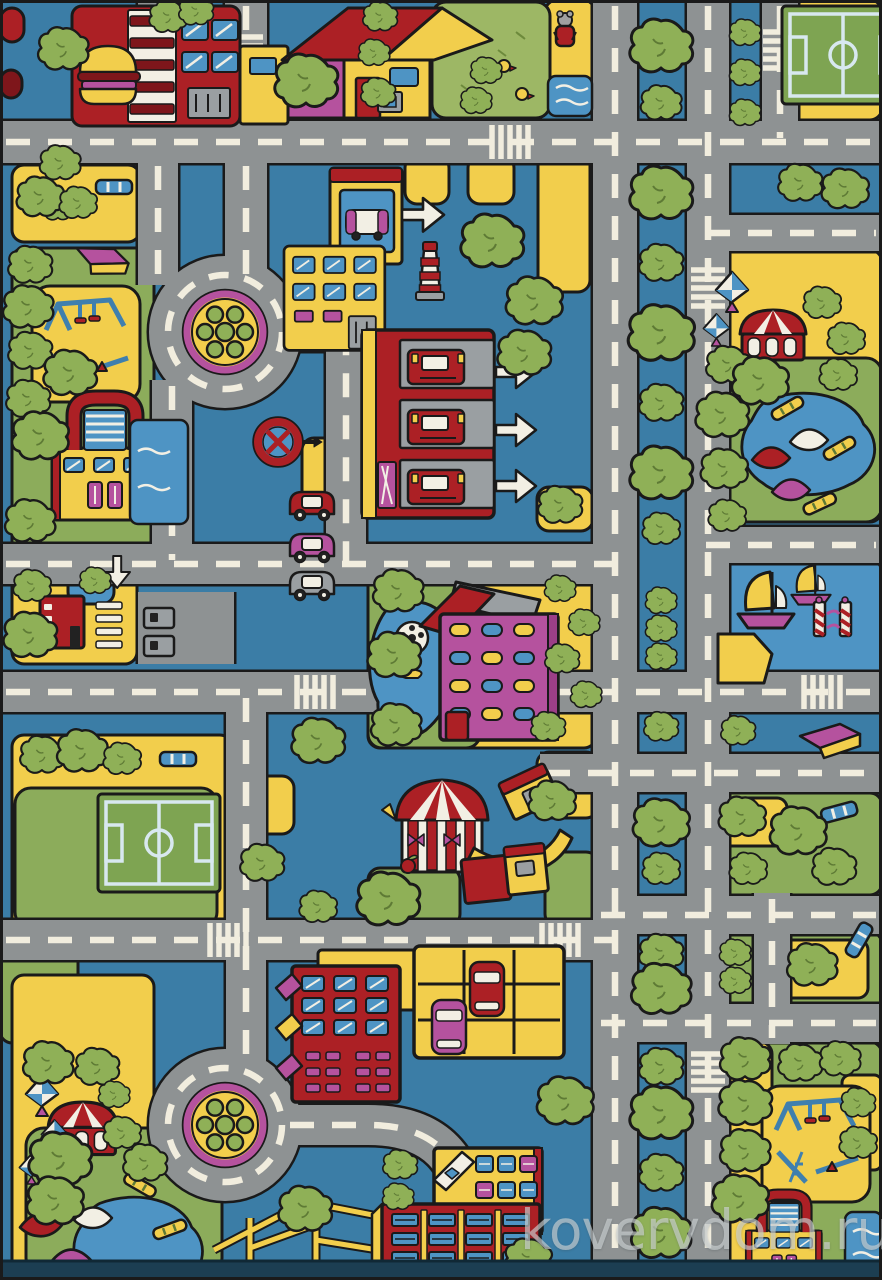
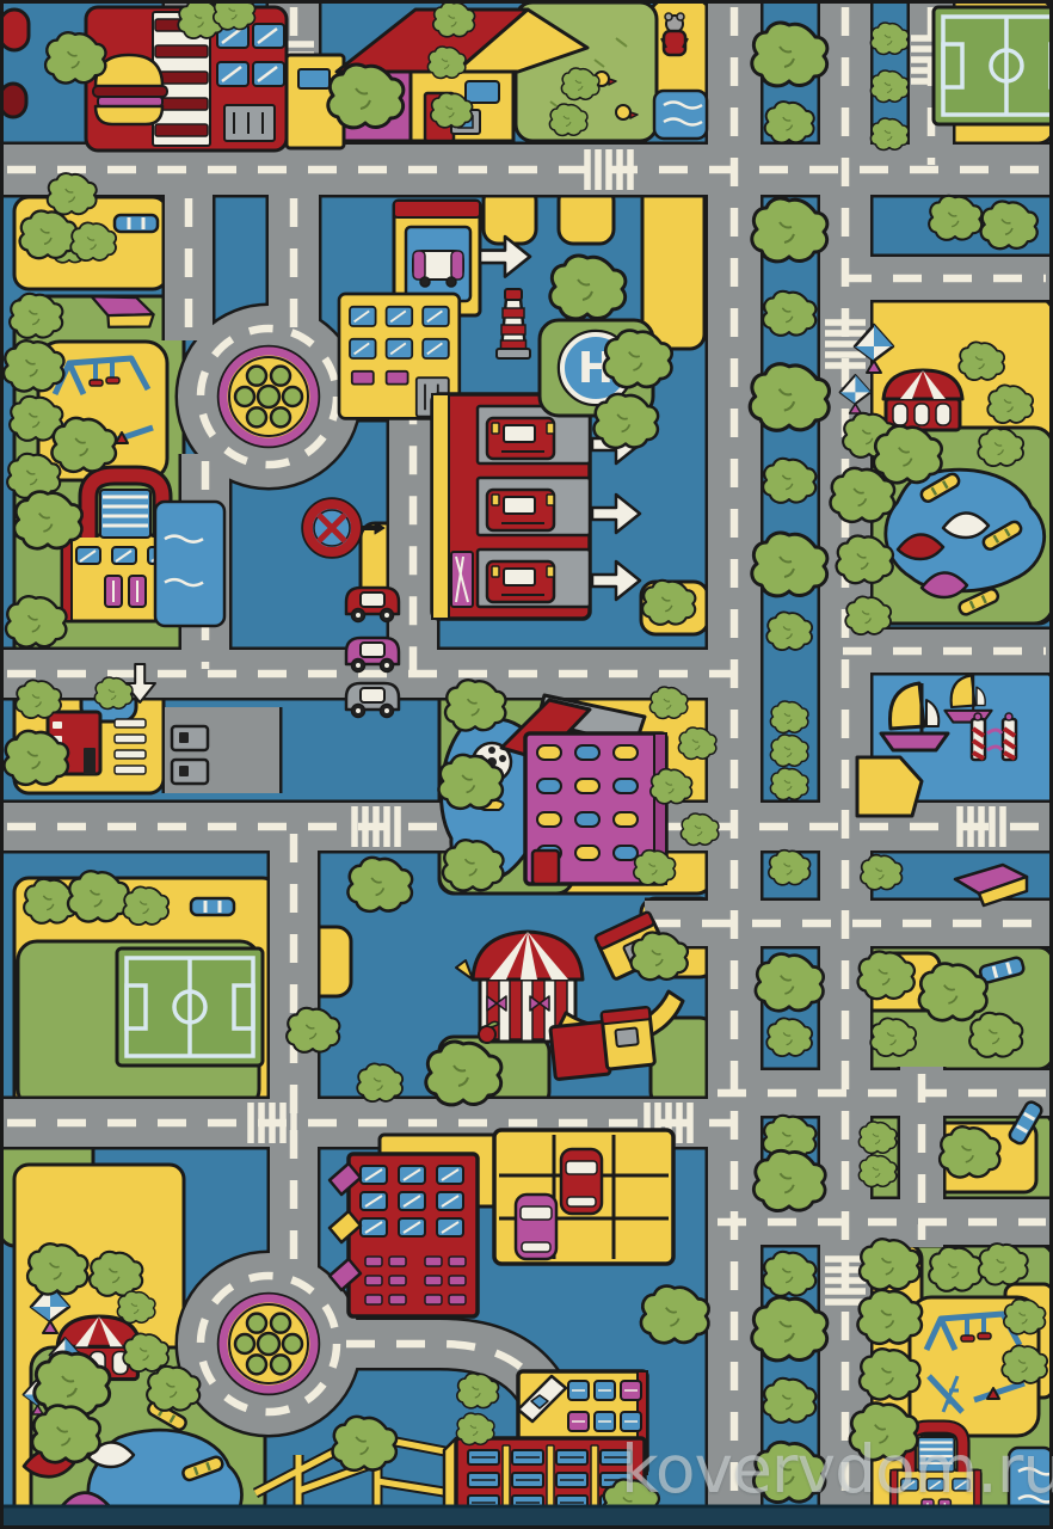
+ H
  kovervdom.ru
